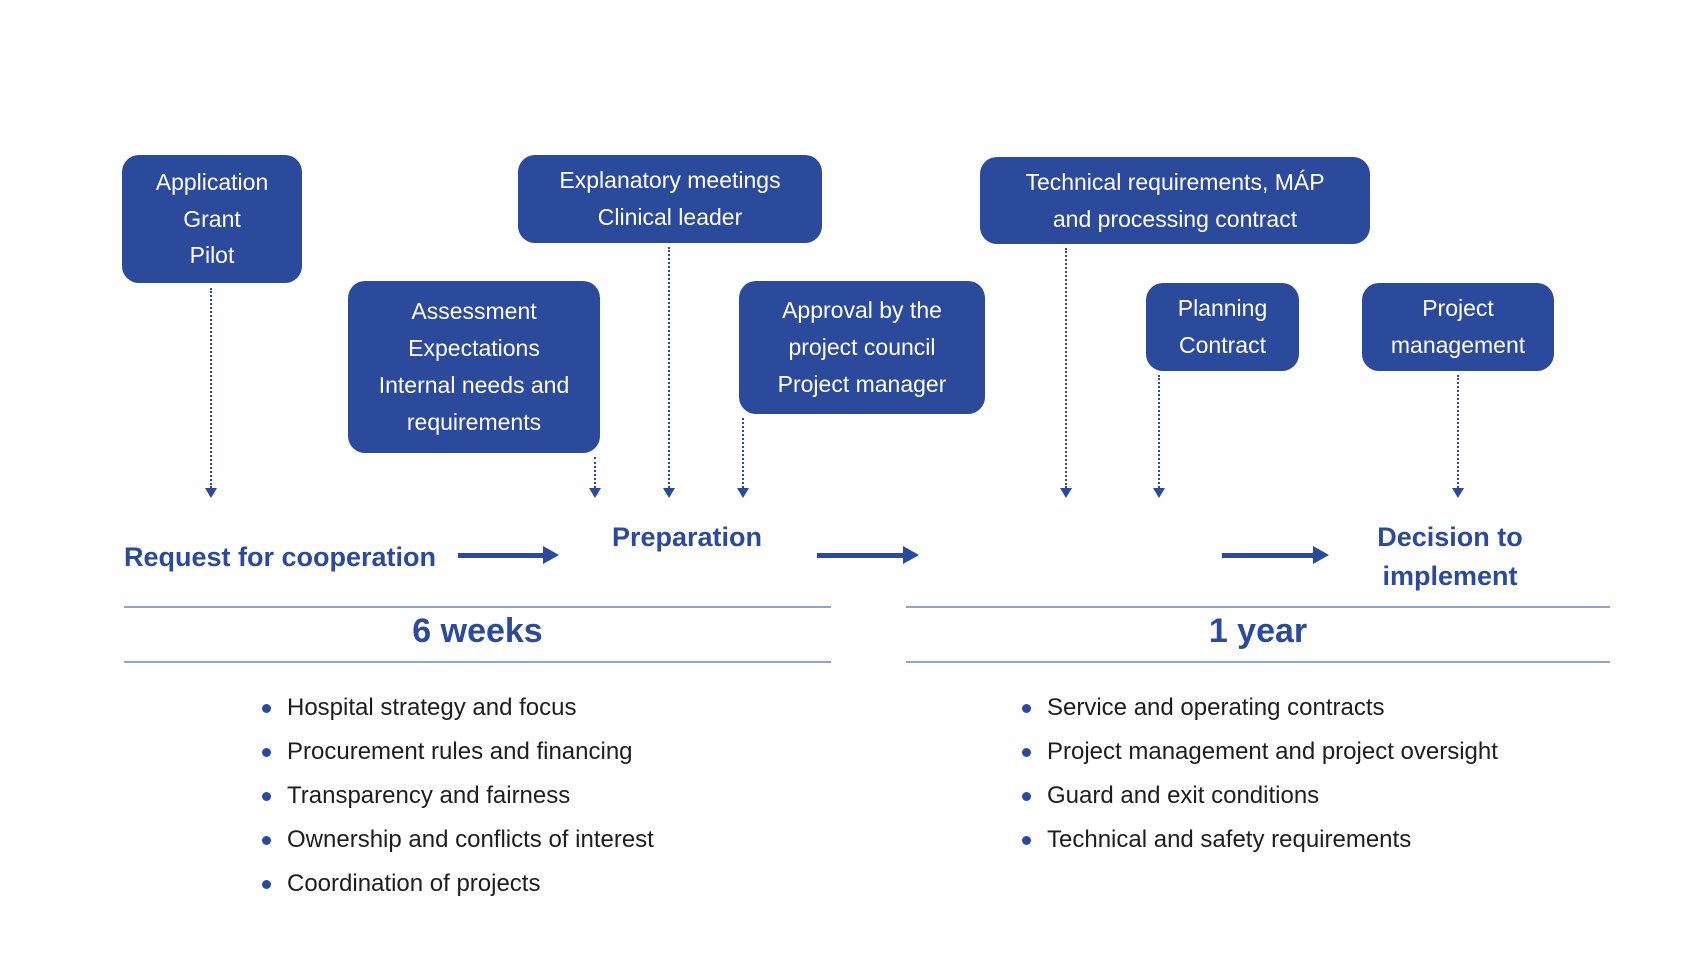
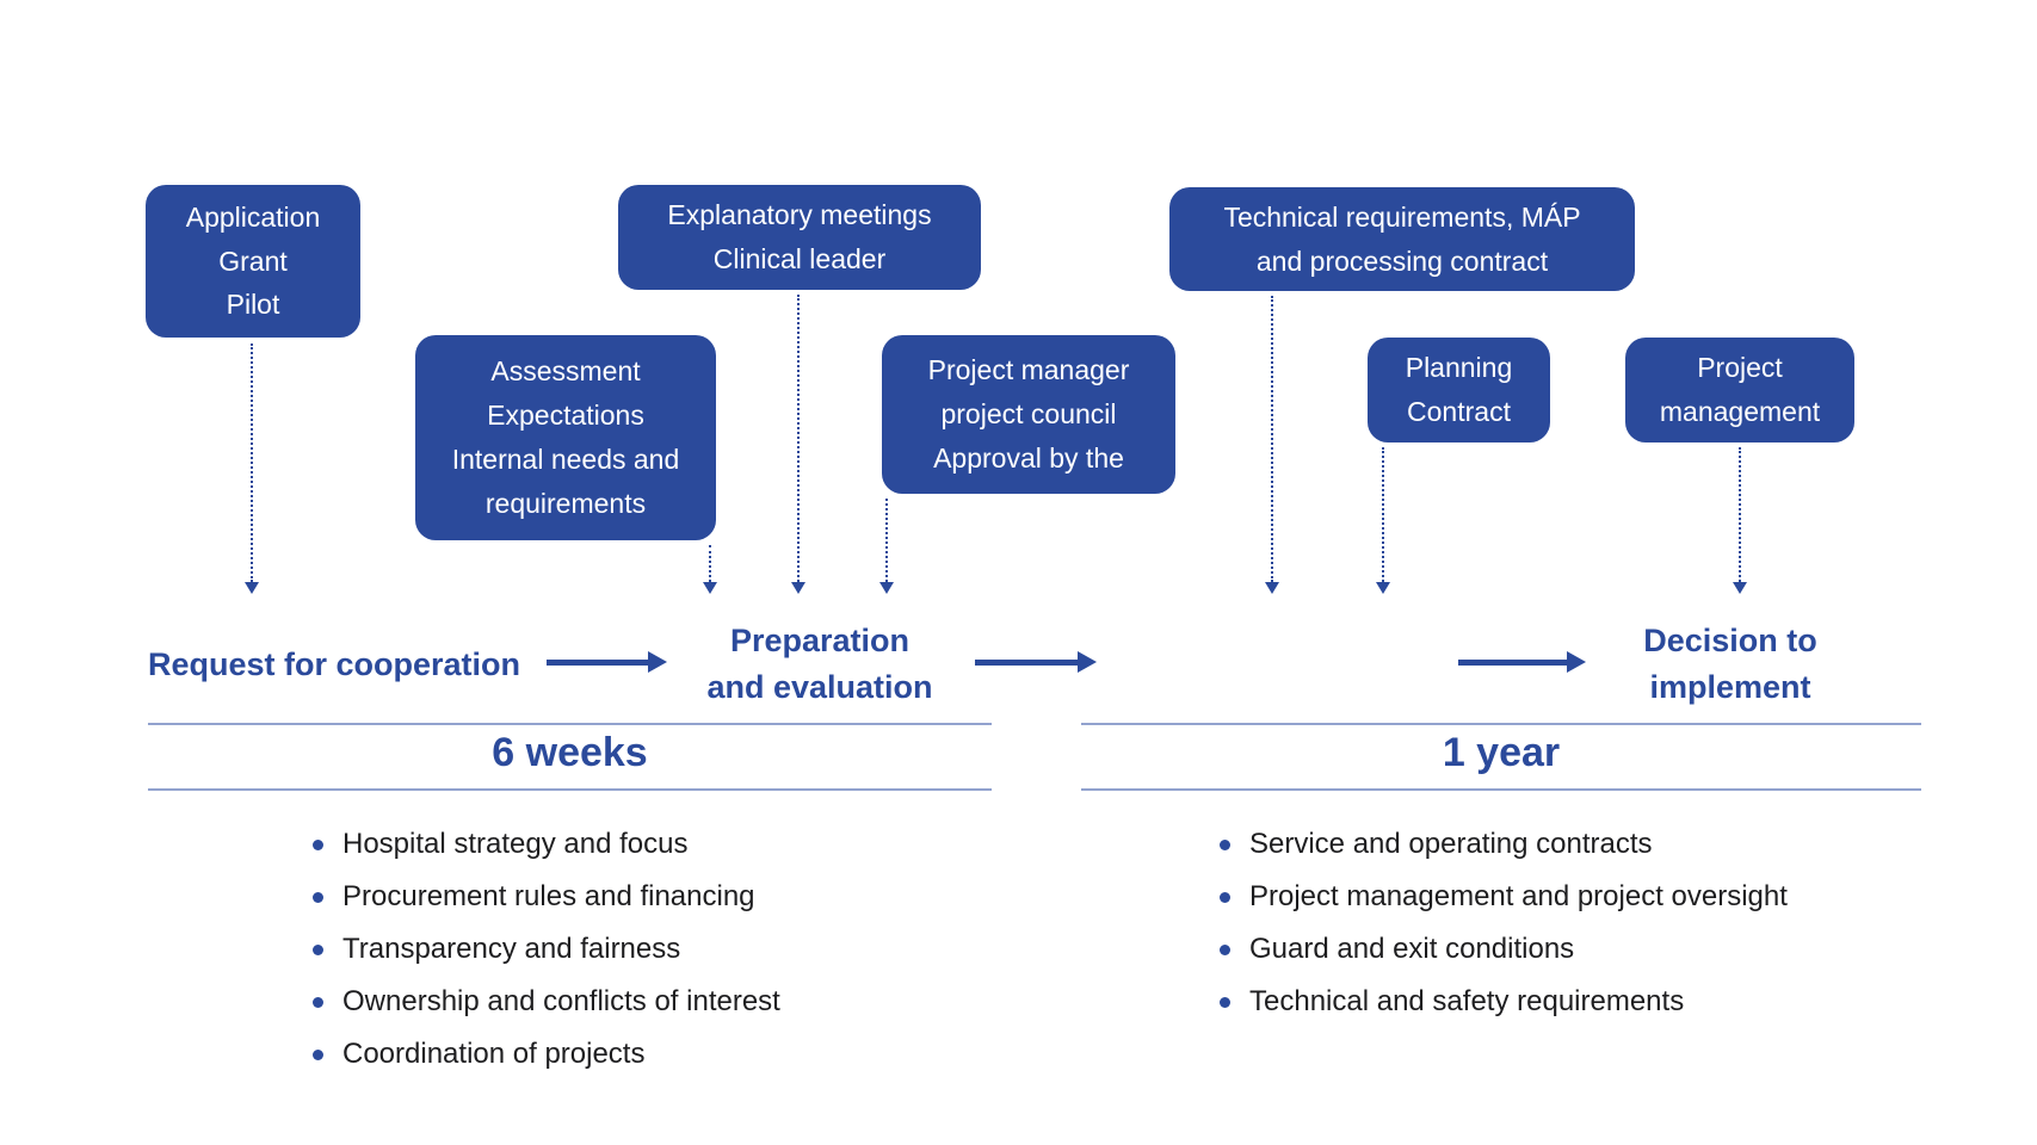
  Application
  Grant
  Pilot
  Assessment
  Expectations
  Internal needs and
  requirements
  Explanatory meetings
  Clinical leader
- Approval by the
+ Project manager
  project council
- Project manager
+ Approval by the
  Technical requirements, MÁP
  and processing contract
  Planning
  Contract
  Project
  management
  Request for cooperation
  Preparation
+ and evaluation
  Decision to
  implement
  6 weeks
  1 year
  Hospital strategy and focus
  Procurement rules and financing
  Transparency and fairness
  Ownership and conflicts of interest
  Coordination of projects
  Service and operating contracts
  Project management and project oversight
  Guard and exit conditions
  Technical and safety requirements
